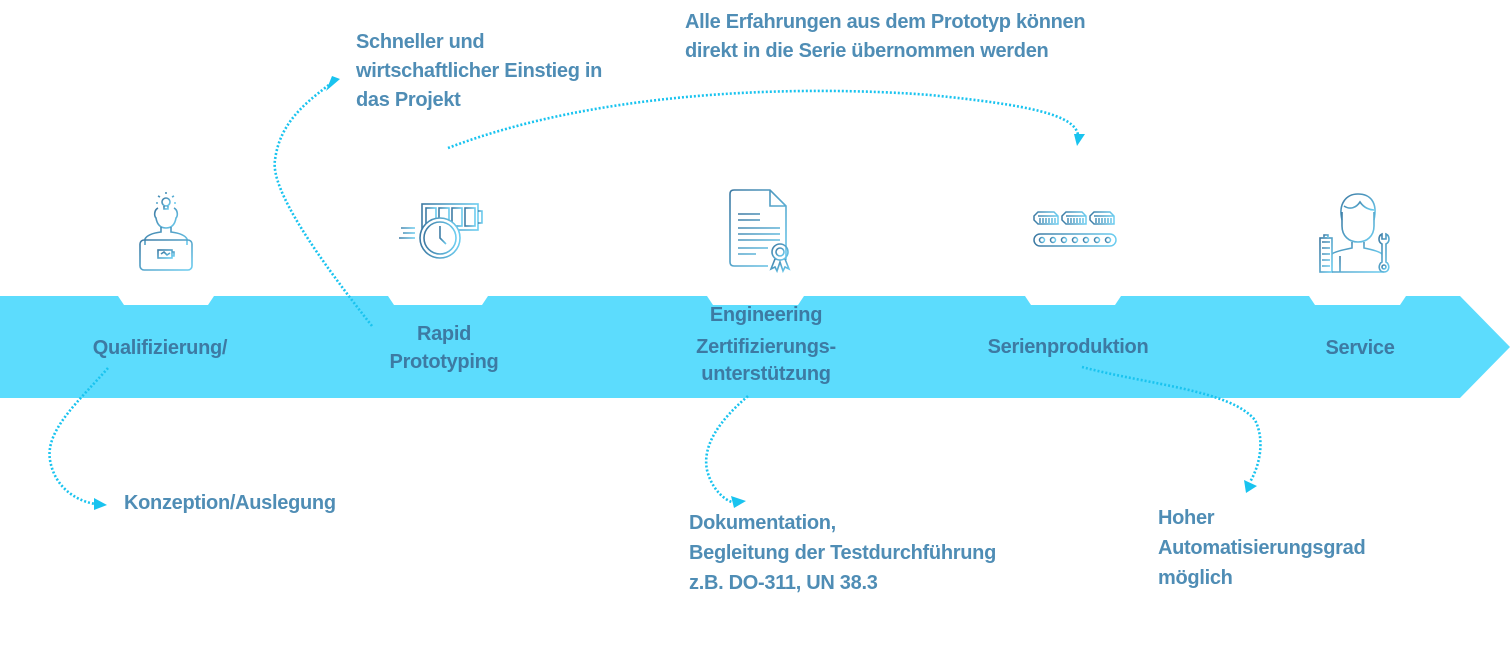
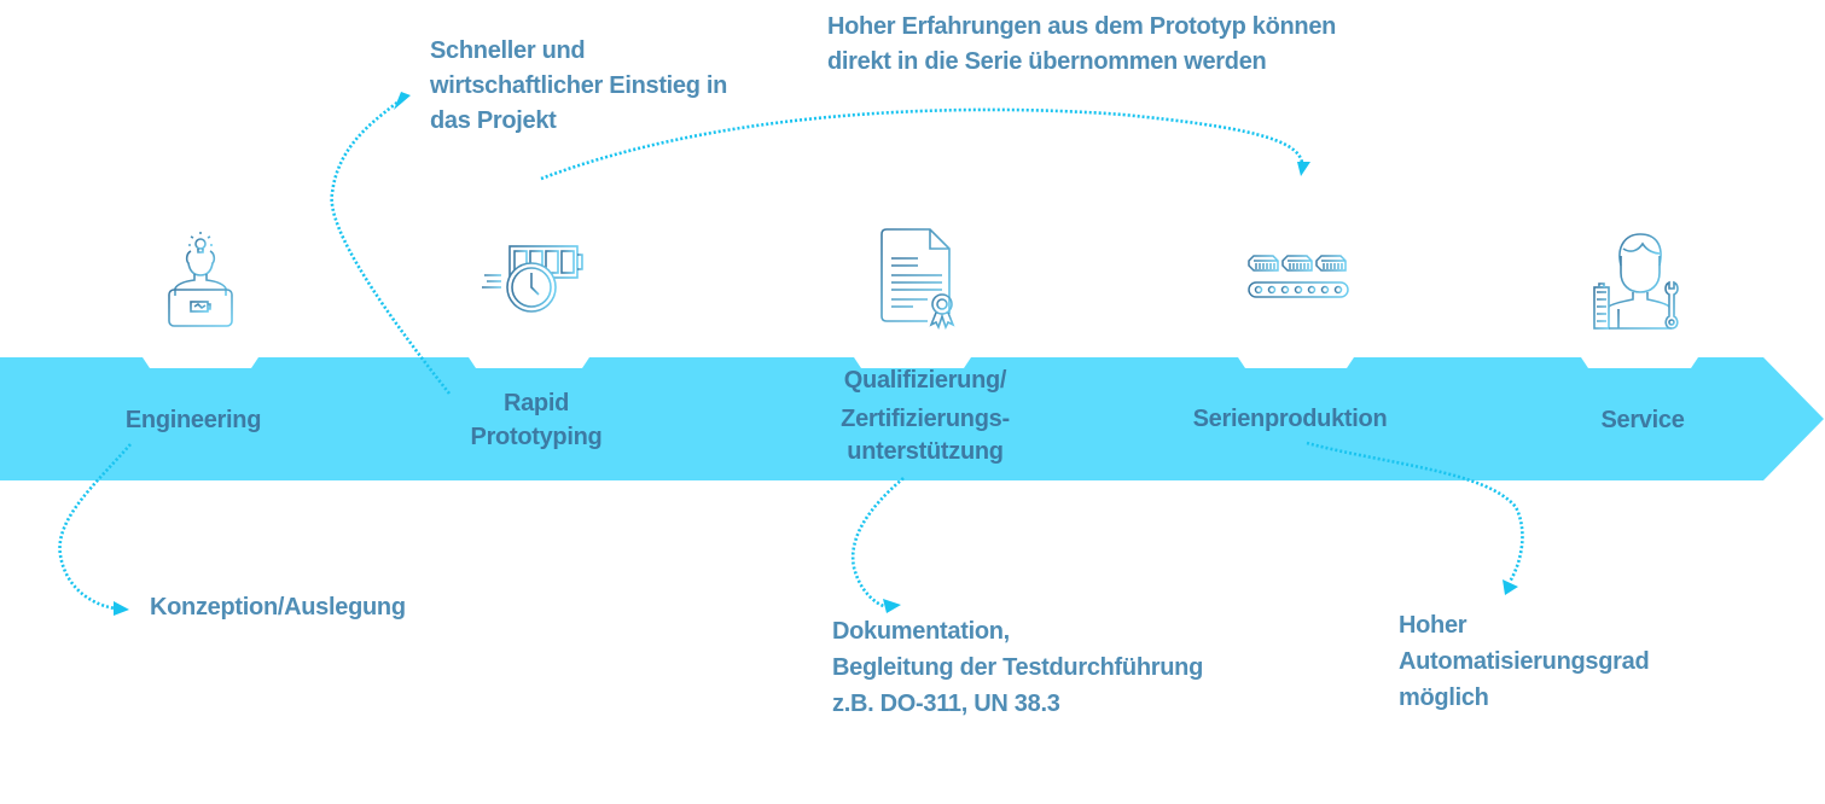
- Qualifizierung/
+ Engineering
  Rapid
  Prototyping
- Engineering
+ Qualifizierung/
  Zertifizierungs-
  unterstützung
  Serienproduktion
  Service
  Schneller und
  wirtschaftlicher Einstieg in
  das Projekt
- Alle Erfahrungen aus dem Prototyp können
+ Hoher Erfahrungen aus dem Prototyp können
  direkt in die Serie übernommen werden
  Konzeption/Auslegung
  Dokumentation,
  Begleitung der Testdurchführung
  z.B. DO-311, UN 38.3
  Hoher
  Automatisierungsgrad
  möglich
